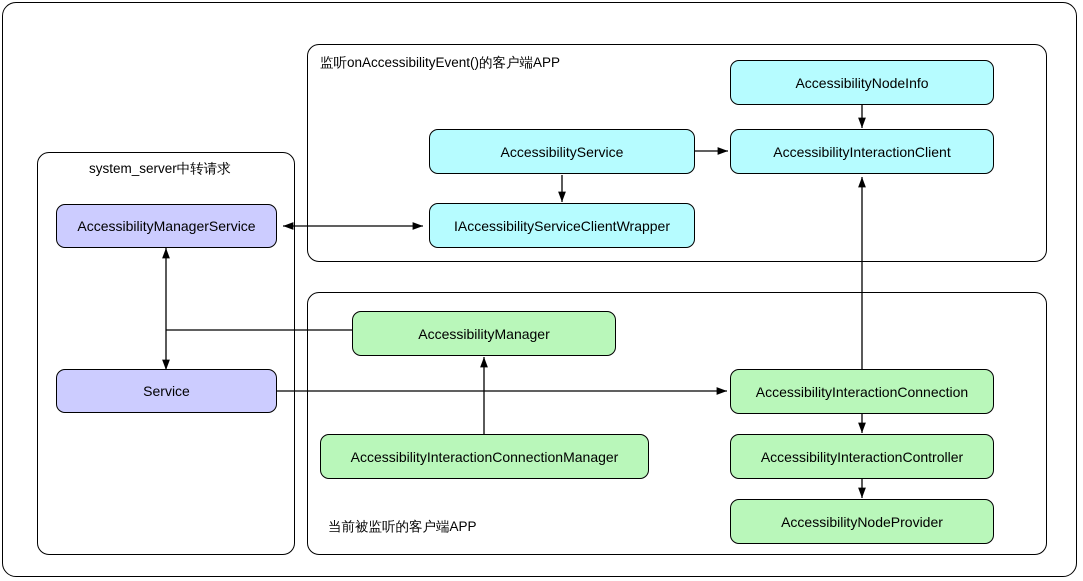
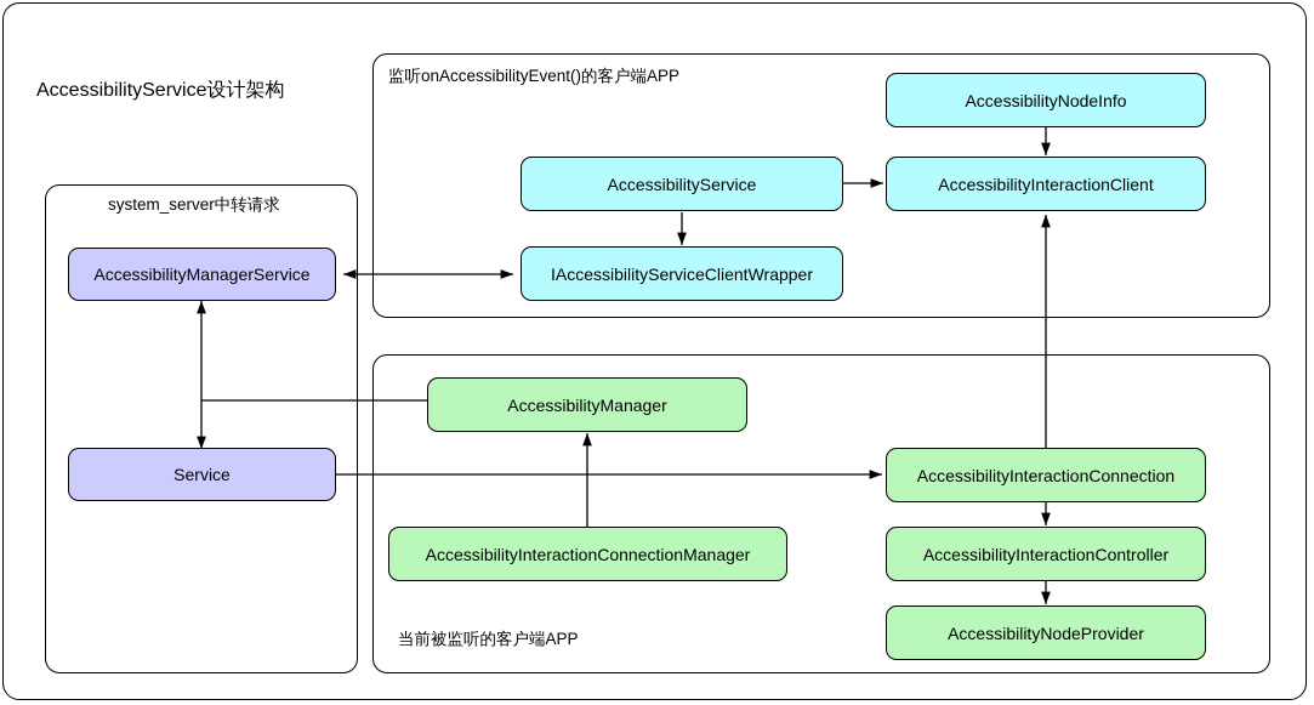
+ AccessibilityService设计架构
  system_server中转请求
  监听onAccessibilityEvent()的客户端APP
  当前被监听的客户端APP
  AccessibilityManagerService
  Service
  AccessibilityService
  IAccessibilityServiceClientWrapper
  AccessibilityNodeInfo
  AccessibilityInteractionClient
  AccessibilityManager
  AccessibilityInteractionConnectionManager
  AccessibilityInteractionConnection
  AccessibilityInteractionController
  AccessibilityNodeProvider
